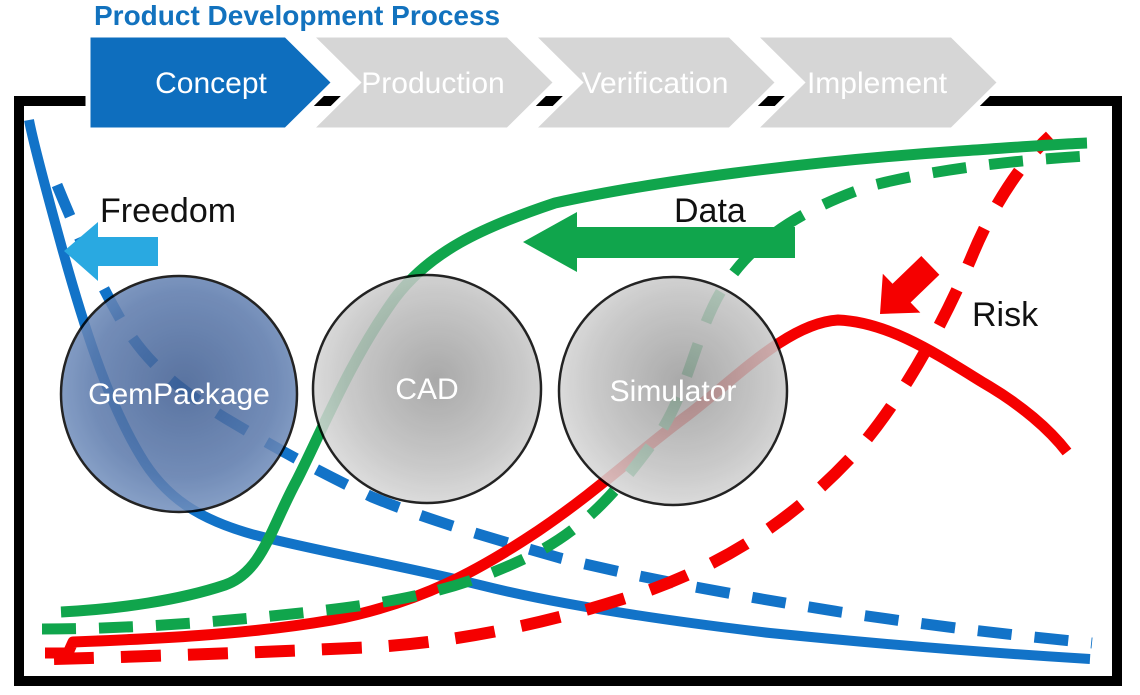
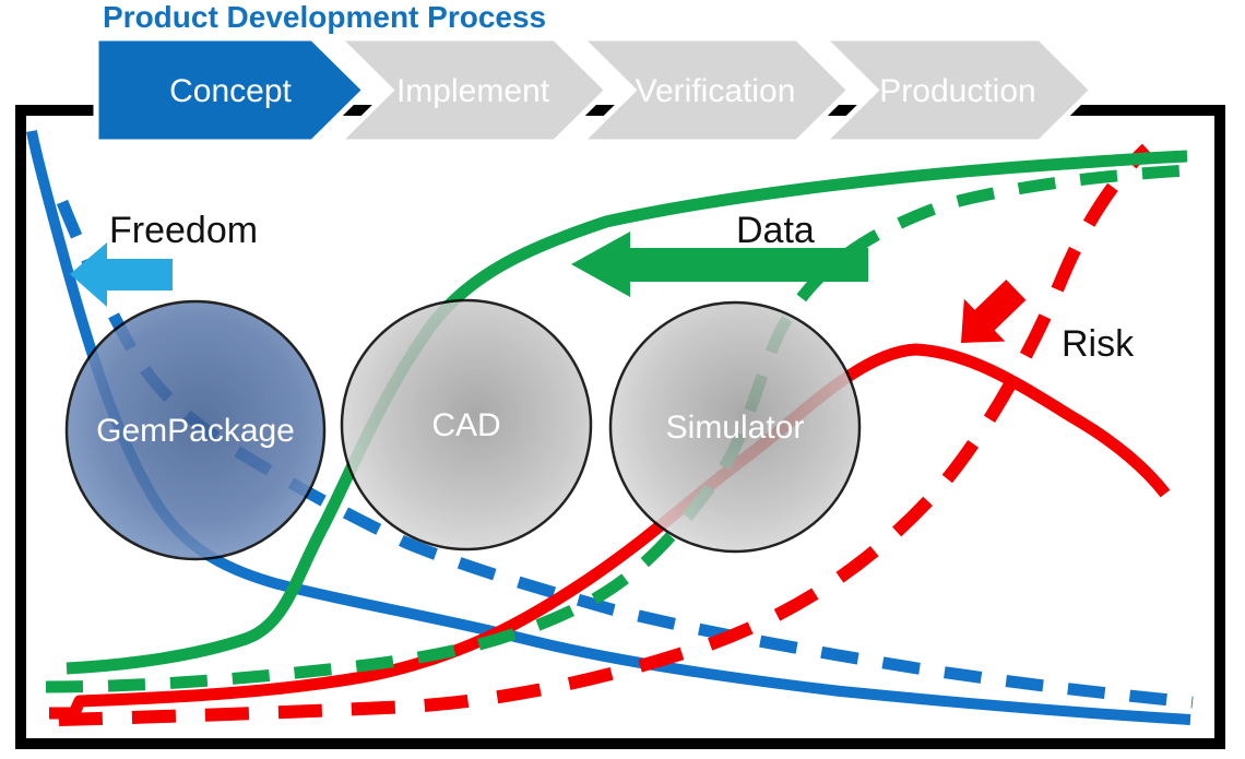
  GemPackage
  CAD
  Simulator
  Freedom
  Data
  Risk
  Concept
- Production
+ Implement
  Verification
- Implement
+ Production
  Product Development Process
